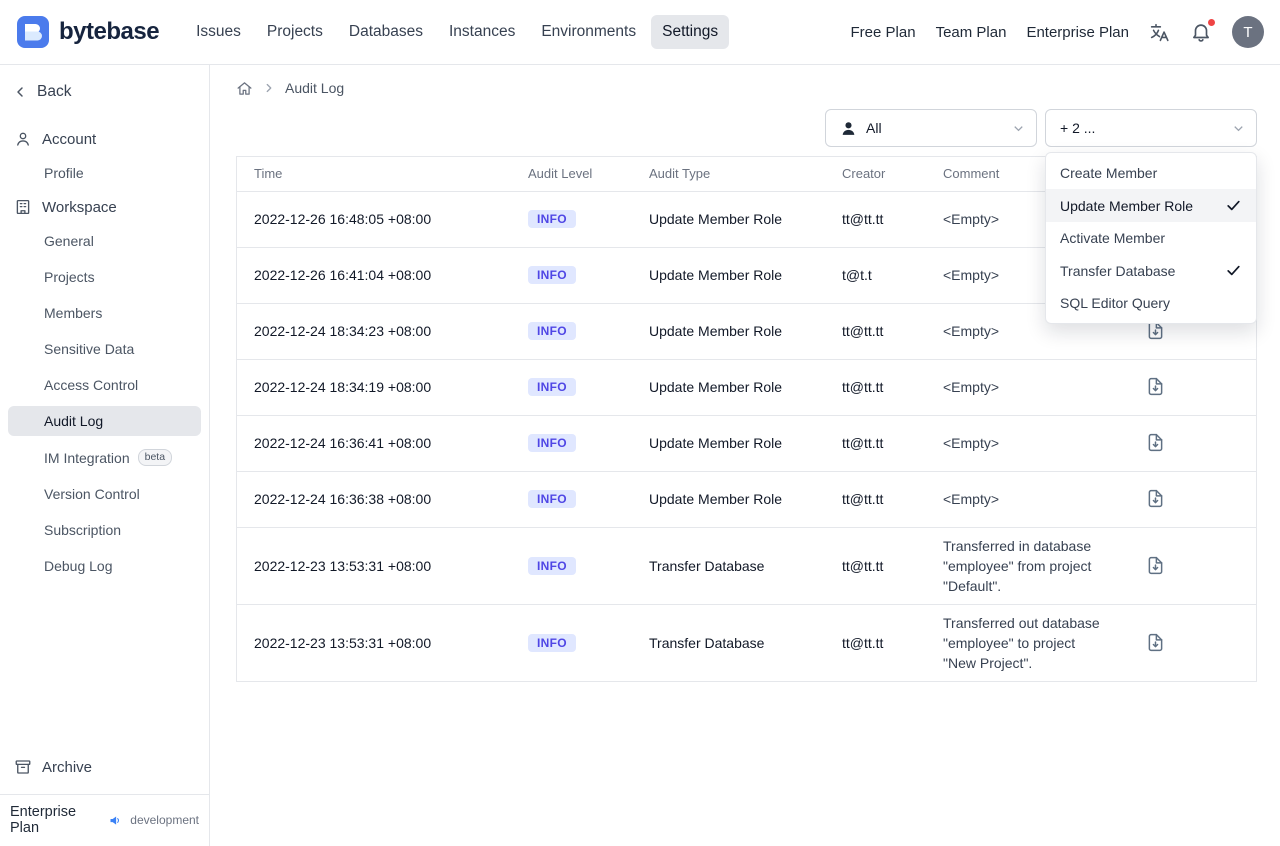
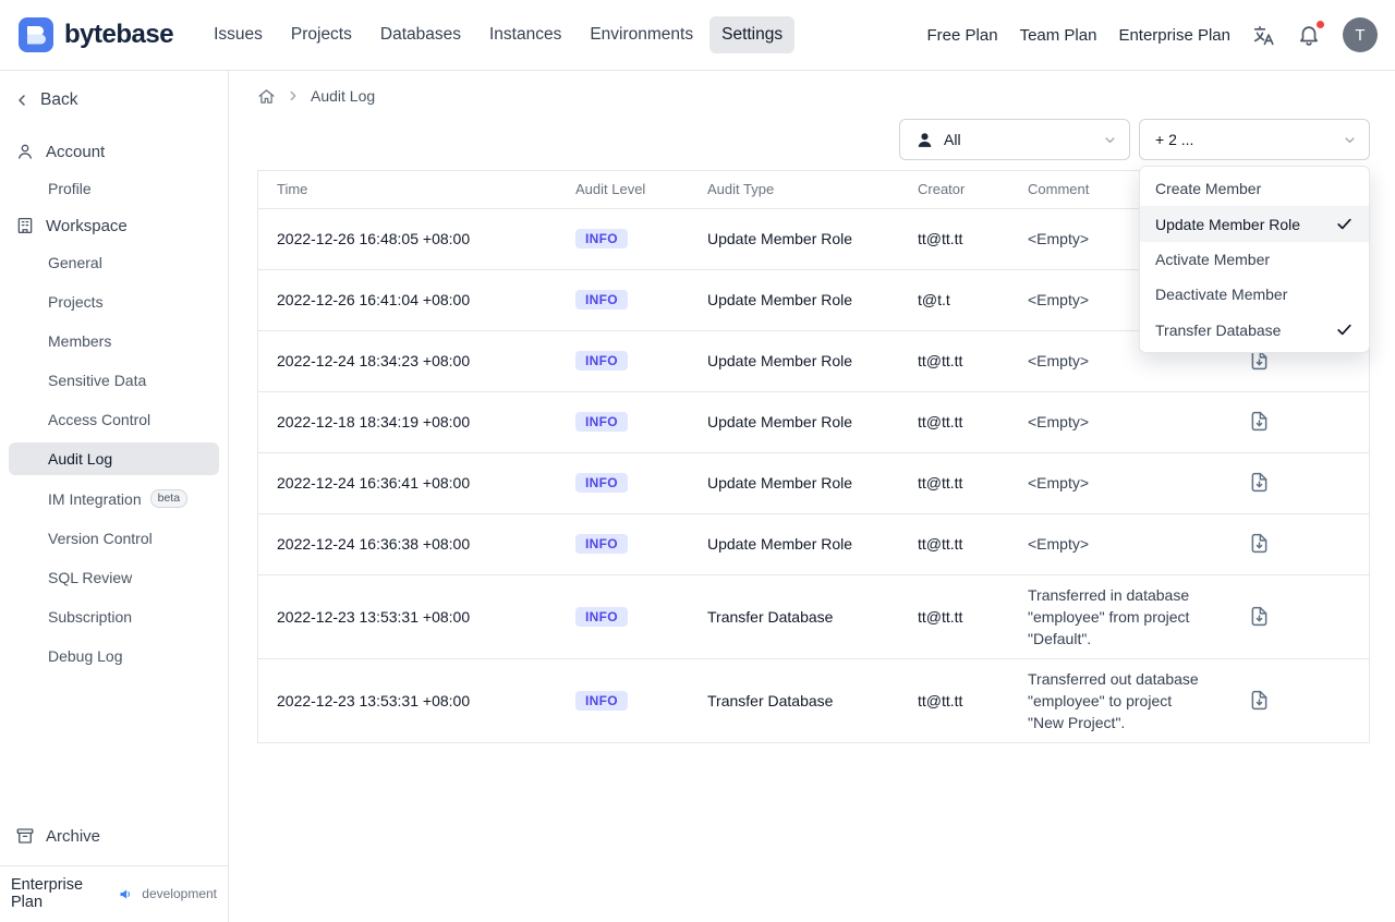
  bytebase
  Issues
  Projects
  Databases
  Instances
  Environments
  Settings
  Free Plan
  Team Plan
  Enterprise Plan
  T
  Back
  Account
  Profile
  Workspace
  General
  Projects
  Members
  Sensitive Data
  Access Control
  Audit Log
  IM Integration
  beta
  Version Control
+ SQL Review
  Subscription
  Debug Log
  Archive
  Enterprise Plan
  development
  Audit Log
  All
  + 2 ...
  Create Member
  Update Member Role
  Activate Member
+ Deactivate Member
  Transfer Database
- SQL Editor Query
  Time	Audit Level	Audit Type	Creator	Comment
  2022-12-26 16:48:05 +08:00	INFO	Update Member Role	tt@tt.tt	<Empty>
  2022-12-26 16:41:04 +08:00	INFO	Update Member Role	t@t.t	<Empty>
  2022-12-24 18:34:23 +08:00	INFO	Update Member Role	tt@tt.tt	<Empty>
- 2022-12-24 18:34:19 +08:00	INFO	Update Member Role	tt@tt.tt	<Empty>
+ 2022-12-18 18:34:19 +08:00	INFO	Update Member Role	tt@tt.tt	<Empty>
  2022-12-24 16:36:41 +08:00	INFO	Update Member Role	tt@tt.tt	<Empty>
  2022-12-24 16:36:38 +08:00	INFO	Update Member Role	tt@tt.tt	<Empty>
  2022-12-23 13:53:31 +08:00	INFO	Transfer Database	tt@tt.tt	Transferred in database "employee" from project "Default".
  2022-12-23 13:53:31 +08:00	INFO	Transfer Database	tt@tt.tt	Transferred out database "employee" to project "New Project".
